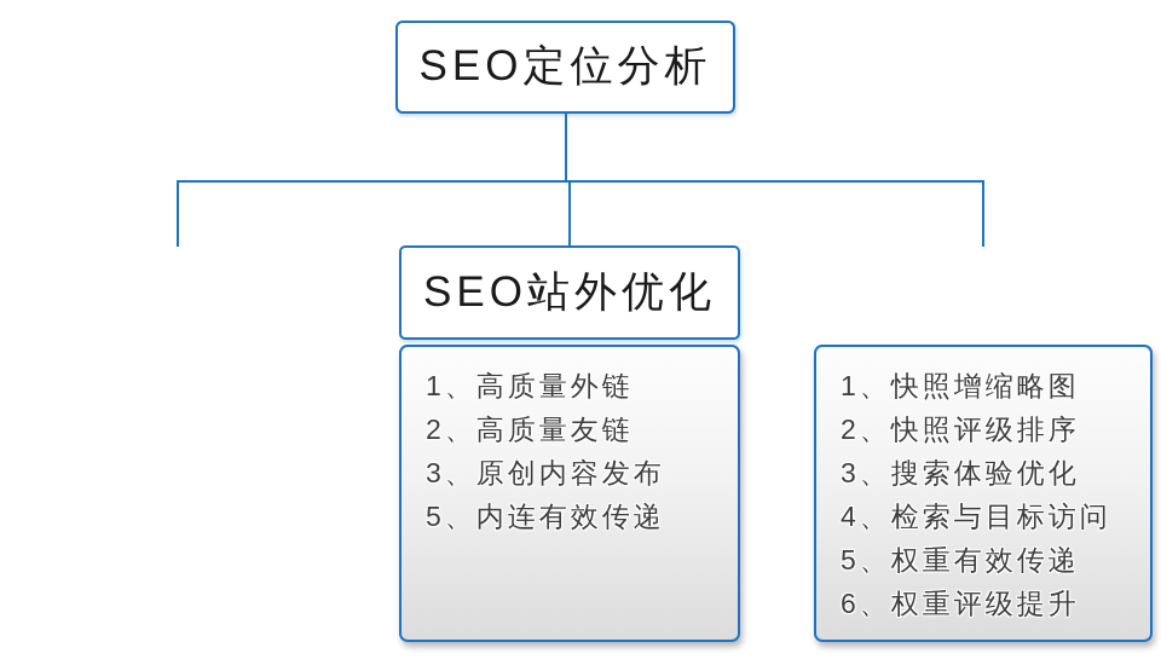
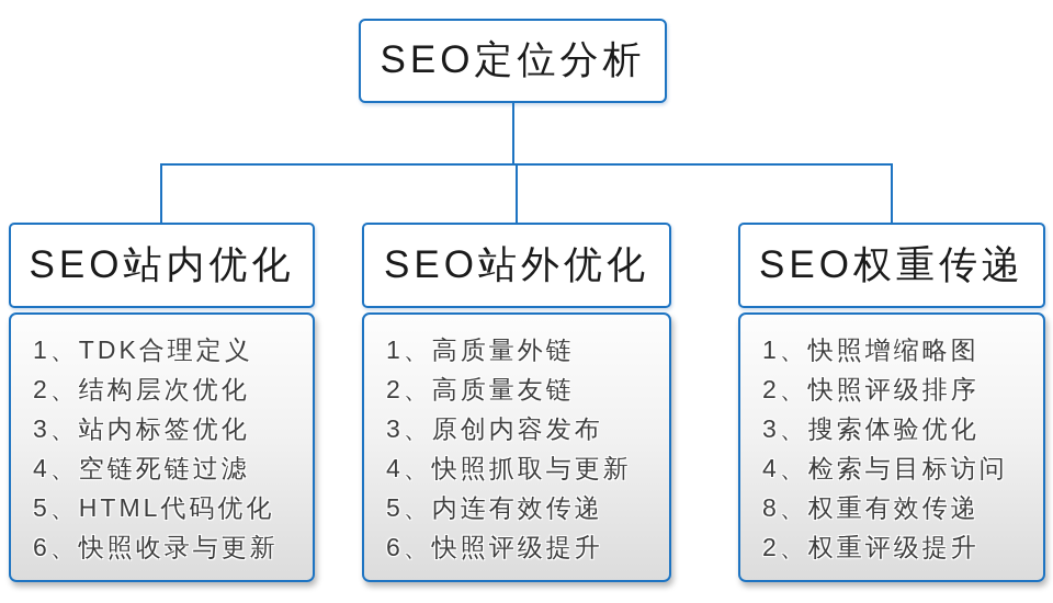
  SEO定位分析
+ SEO站内优化
+ 1、TDK合理定义
+ 2、结构层次优化
+ 3、站内标签优化
+ 4、空链死链过滤
+ 5、HTML代码优化
+ 6、快照收录与更新
  SEO站外优化
  1、高质量外链
  2、高质量友链
  3、原创内容发布
+ 4、快照抓取与更新
  5、内连有效传递
+ 6、快照评级提升
+ SEO权重传递
  1、快照增缩略图
  2、快照评级排序
  3、搜索体验优化
  4、检索与目标访问
- 5、权重有效传递
+ 8、权重有效传递
- 6、权重评级提升
+ 2、权重评级提升
